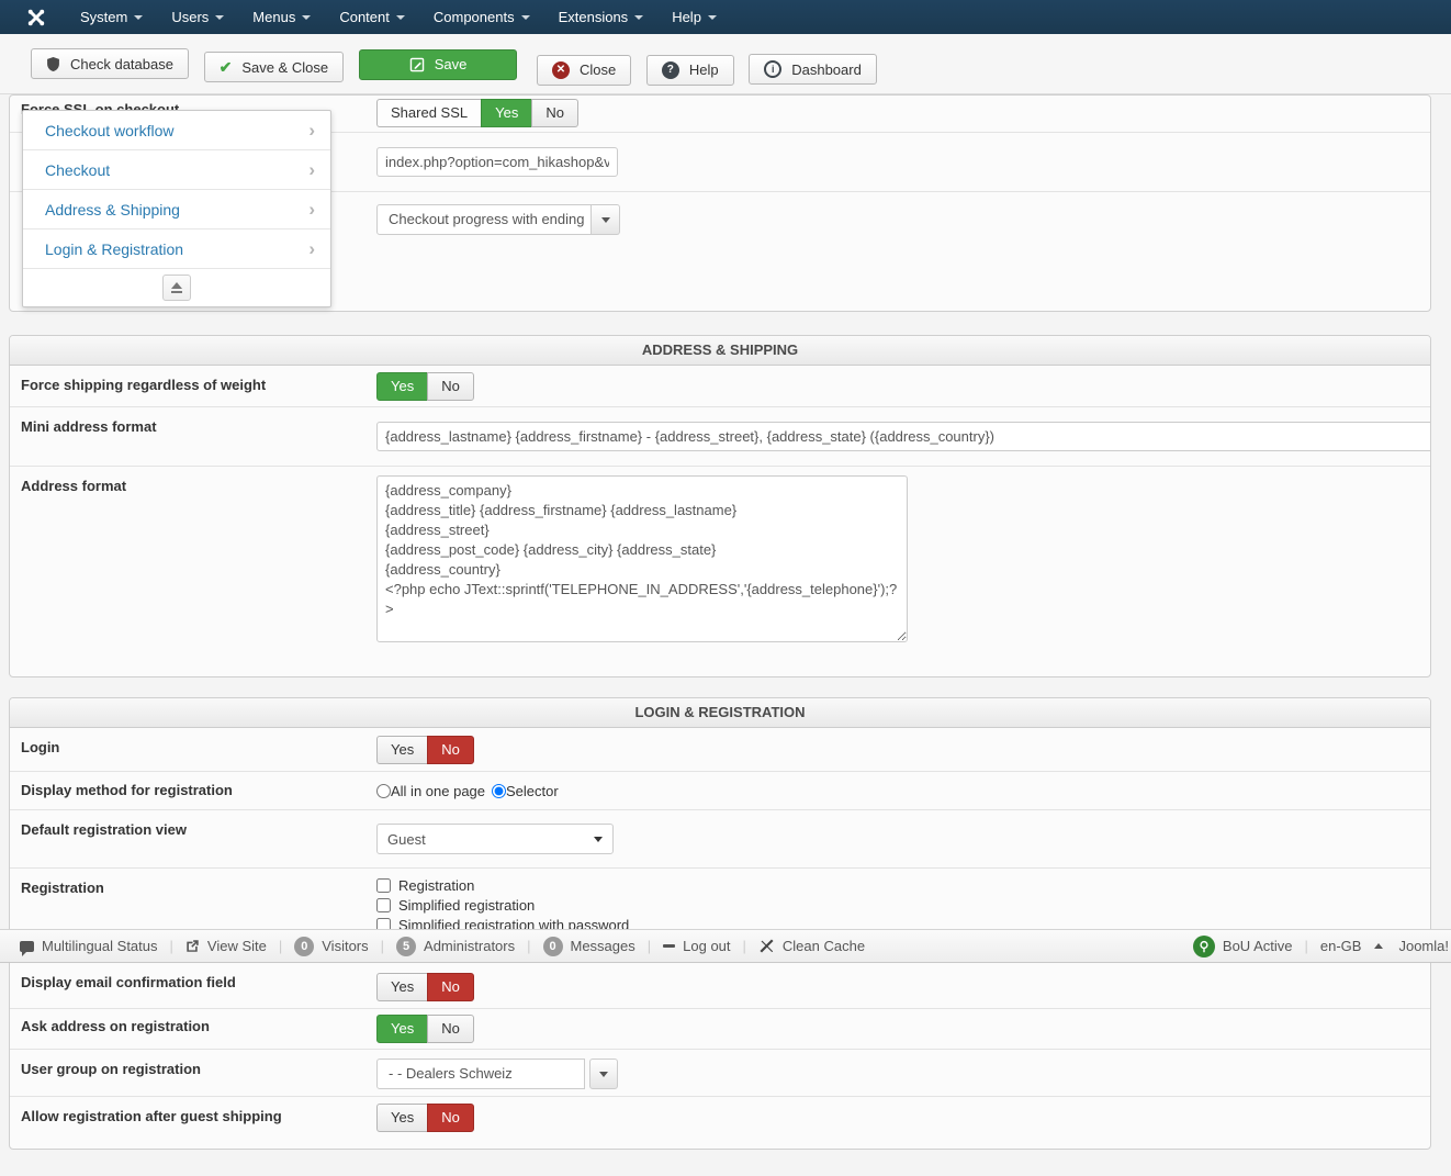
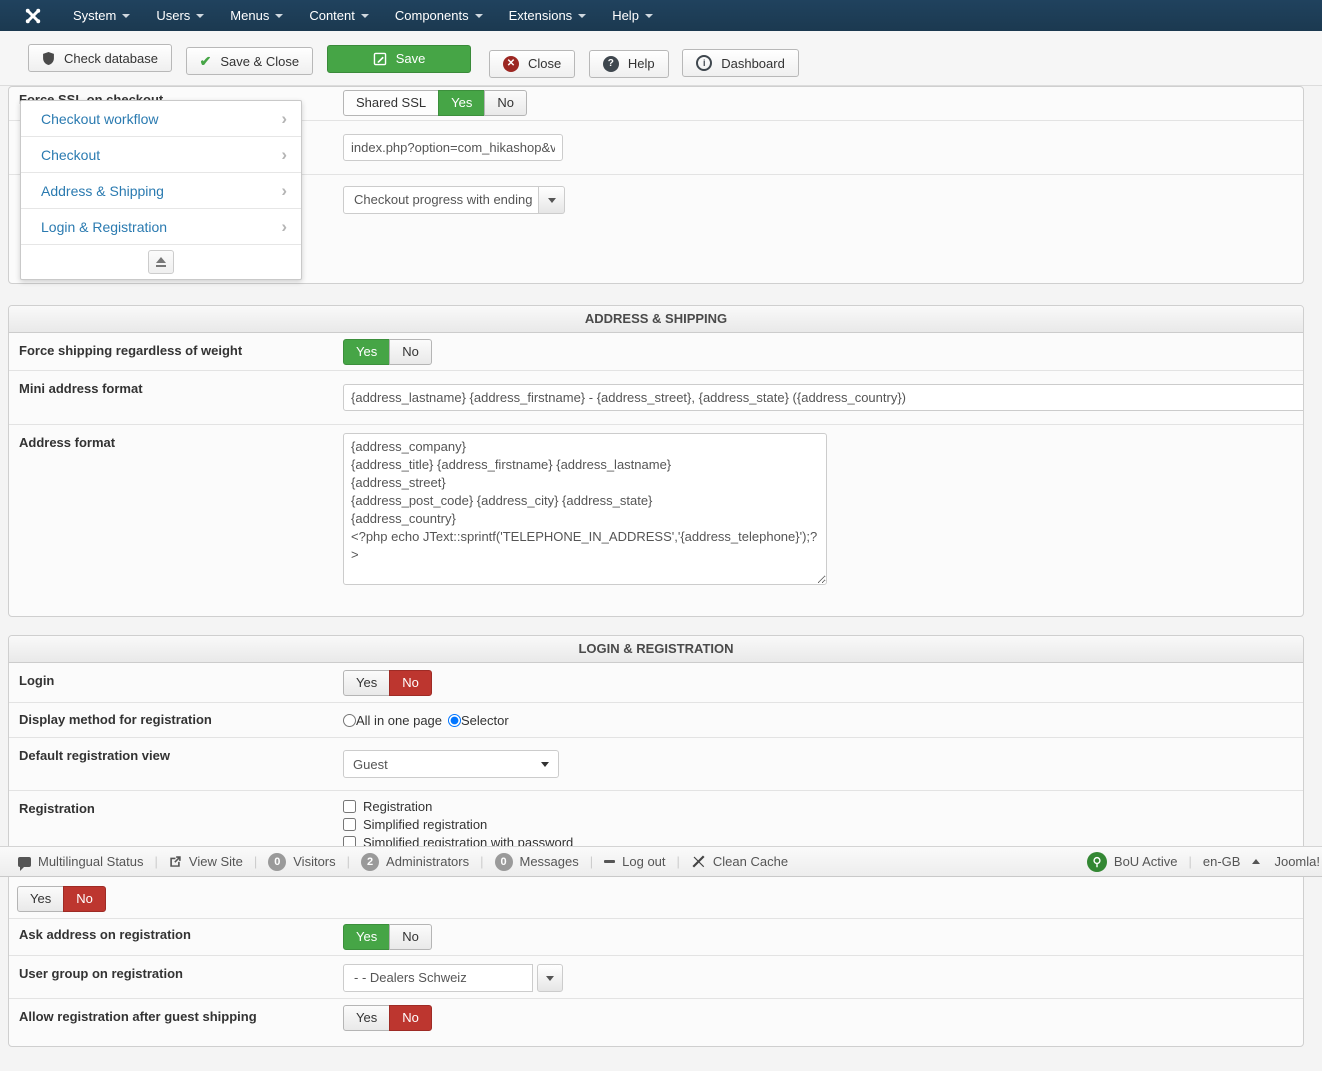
  System
  Users
  Menus
  Content
  Components
  Extensions
  Help
  Check database
  ✔
  Save & Close
  Save
  ✕
  Close
  ?
  Help
  i
  Dashboard
  Shared SSL
  Yes
  No
  index.php?option=com_hikashop&v
  Checkout progress with ending
  Checkout workflow
  ›
  Checkout
  ›
  Address & Shipping
  ›
  Login & Registration
  ›
  ADDRESS & SHIPPING
  Force shipping regardless of weight
  Yes
  No
  Mini address format
  {address_lastname} {address_firstname} - {address_street}, {address_state} ({address_country})
  Address format
  {address_company}
  {address_title} {address_firstname} {address_lastname}
  {address_street}
  {address_post_code} {address_city} {address_state}
  {address_country}
  LOGIN & REGISTRATION
  Login
  Yes
  No
  Display method for registration
  All in one page
  Selector
  Default registration view
  Guest
  Registration
  Registration
  Simplified registration
  Simplified registration with password
- Display email confirmation field
  Yes
  No
  Ask address on registration
  Yes
  No
  User group on registration
  - - Dealers Schweiz
  Allow registration after guest shipping
  Yes
  No
  Multilingual Status
  |
  View Site
  |
  0
  Visitors
  |
- 5
+ 2
  Administrators
  |
  0
  Messages
  |
  Log out
  |
  Clean Cache
  BoU Active
  |
  en-GB
  Joomla!
